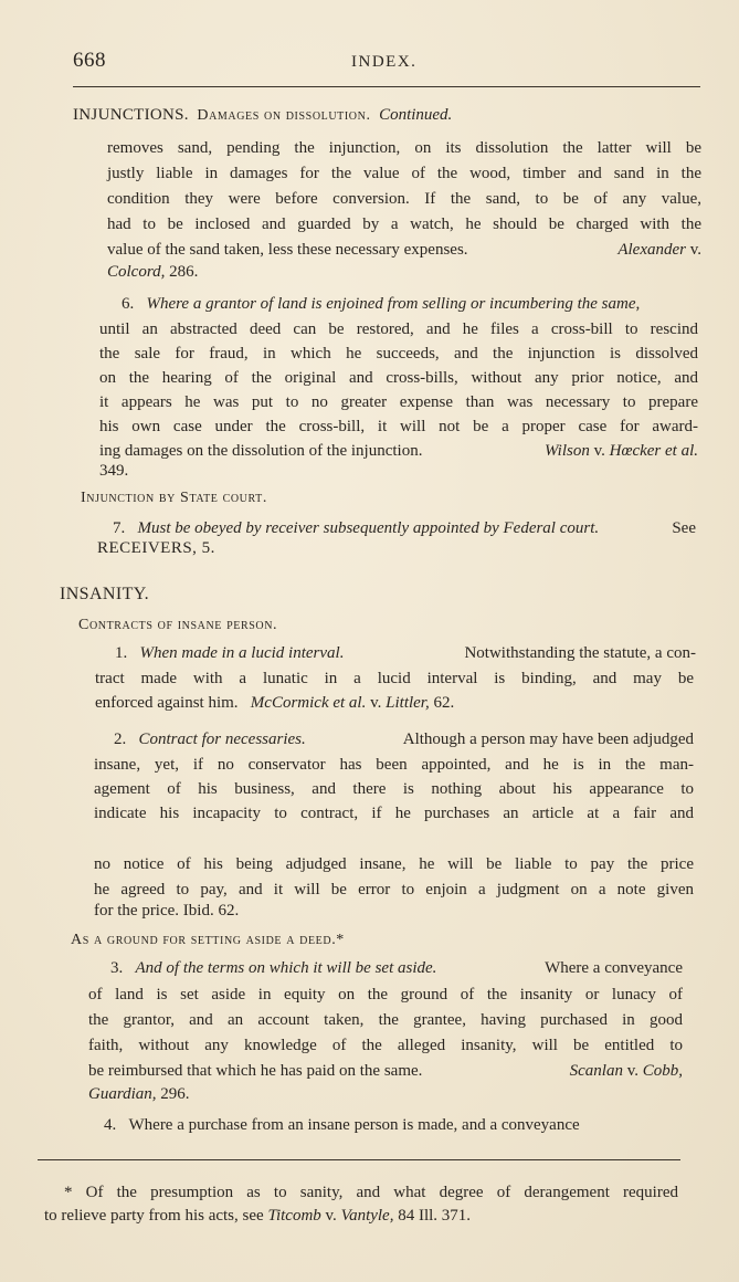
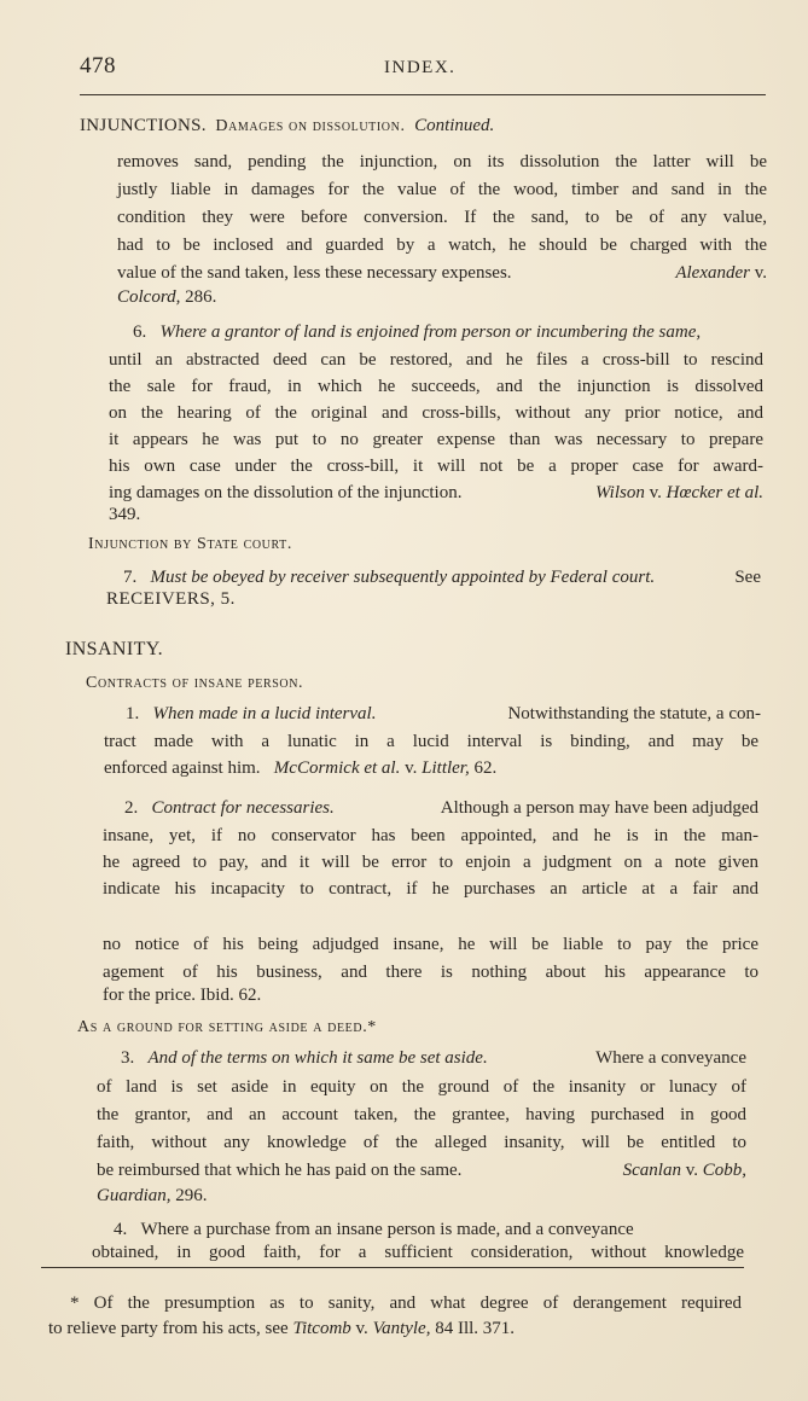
- 668
+ 478
  INDEX.
  INJUNCTIONS. Damages on dissolution. Continued.
  removes sand, pending the injunction, on its dissolution the latter will be
  justly liable in damages for the value of the wood, timber and sand in the
  condition they were before conversion. If the sand, to be of any value,
  had to be inclosed and guarded by a watch, he should be charged with the
  value of the sand taken, less these necessary expenses.
  Alexander v.
  Colcord, 286.
- 6. Where a grantor of land is enjoined from selling or incumbering the same,
+ 6. Where a grantor of land is enjoined from person or incumbering the same,
  until an abstracted deed can be restored, and he files a cross-bill to rescind
  the sale for fraud, in which he succeeds, and the injunction is dissolved
  on the hearing of the original and cross-bills, without any prior notice, and
  it appears he was put to no greater expense than was necessary to prepare
  his own case under the cross-bill, it will not be a proper case for award-
  ing damages on the dissolution of the injunction.
  Wilson v. Hœcker et al.
  349.
  Injunction by State court.
  7. Must be obeyed by receiver subsequently appointed by Federal court.
  See
  RECEIVERS, 5.
  INSANITY.
  Contracts of insane person.
  1. When made in a lucid interval.
  Notwithstanding the statute, a con-
  tract made with a lunatic in a lucid interval is binding, and may be
  enforced against him. McCormick et al. v. Littler, 62.
  2. Contract for necessaries.
  Although a person may have been adjudged
  insane, yet, if no conservator has been appointed, and he is in the man-
- agement of his business, and there is nothing about his appearance to
+ he agreed to pay, and it will be error to enjoin a judgment on a note given
  indicate his incapacity to contract, if he purchases an article at a fair and
  no notice of his being adjudged insane, he will be liable to pay the price
- he agreed to pay, and it will be error to enjoin a judgment on a note given
+ agement of his business, and there is nothing about his appearance to
  for the price. Ibid. 62.
  As a ground for setting aside a deed.*
- 3. And of the terms on which it will be set aside.
+ 3. And of the terms on which it same be set aside.
  Where a conveyance
  of land is set aside in equity on the ground of the insanity or lunacy of
  the grantor, and an account taken, the grantee, having purchased in good
  faith, without any knowledge of the alleged insanity, will be entitled to
  be reimbursed that which he has paid on the same.
  Scanlan v. Cobb,
  Guardian, 296.
  4. Where a purchase from an insane person is made, and a conveyance
+ obtained, in good faith, for a sufficient consideration, without knowledge
  * Of the presumption as to sanity, and what degree of derangement required
  to relieve party from his acts, see Titcomb v. Vantyle, 84 Ill. 371.
